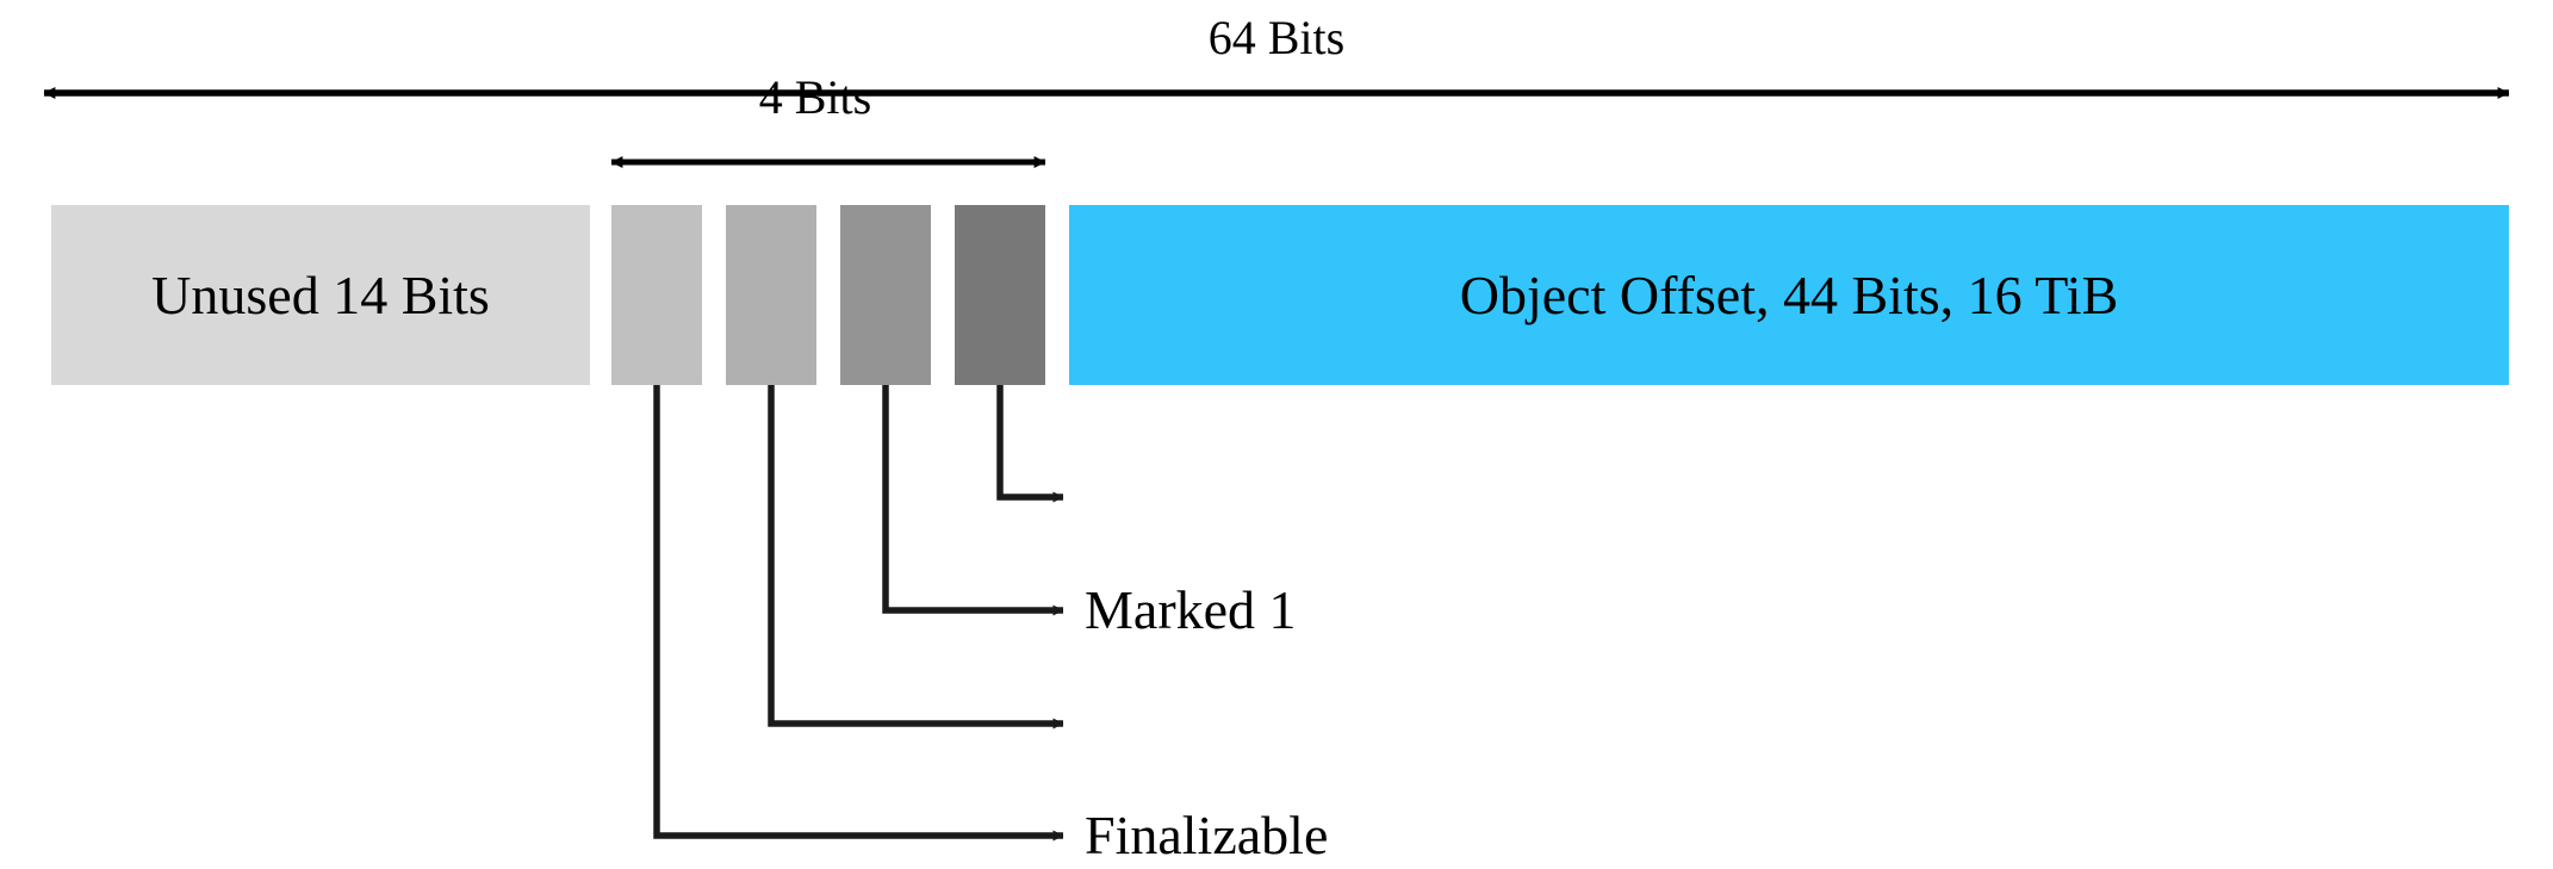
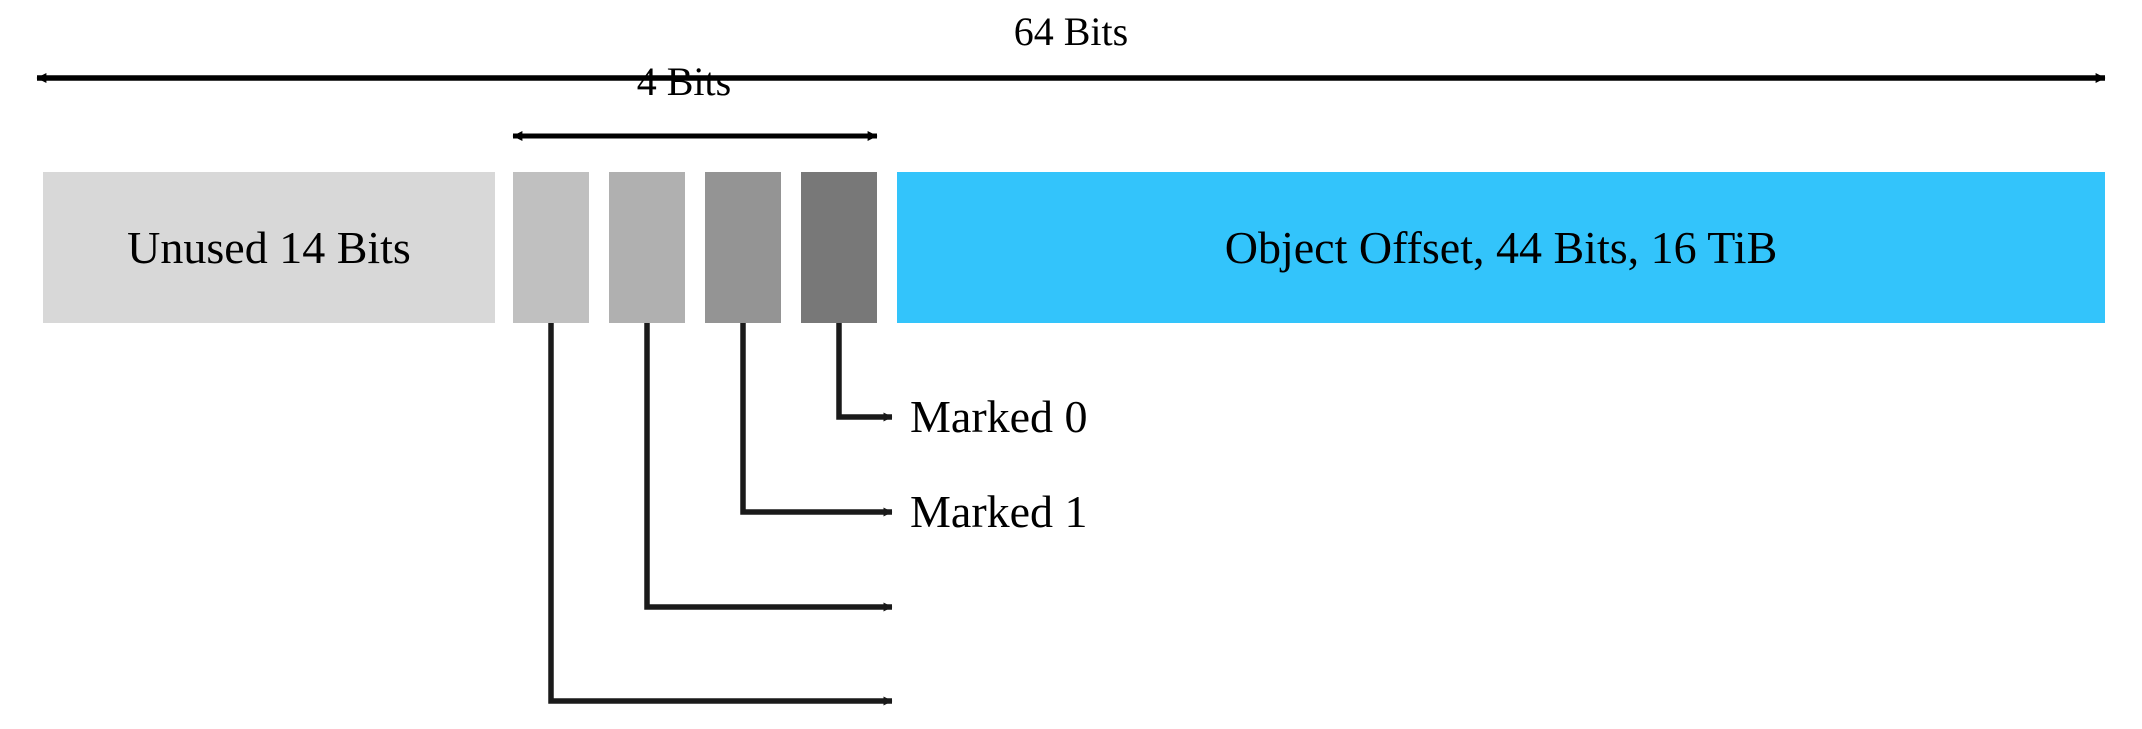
  64 Bits
  4 Bits
  Unused 14 Bits
  Object Offset, 44 Bits, 16 TiB
+ Marked 0
  Marked 1
- Finalizable
